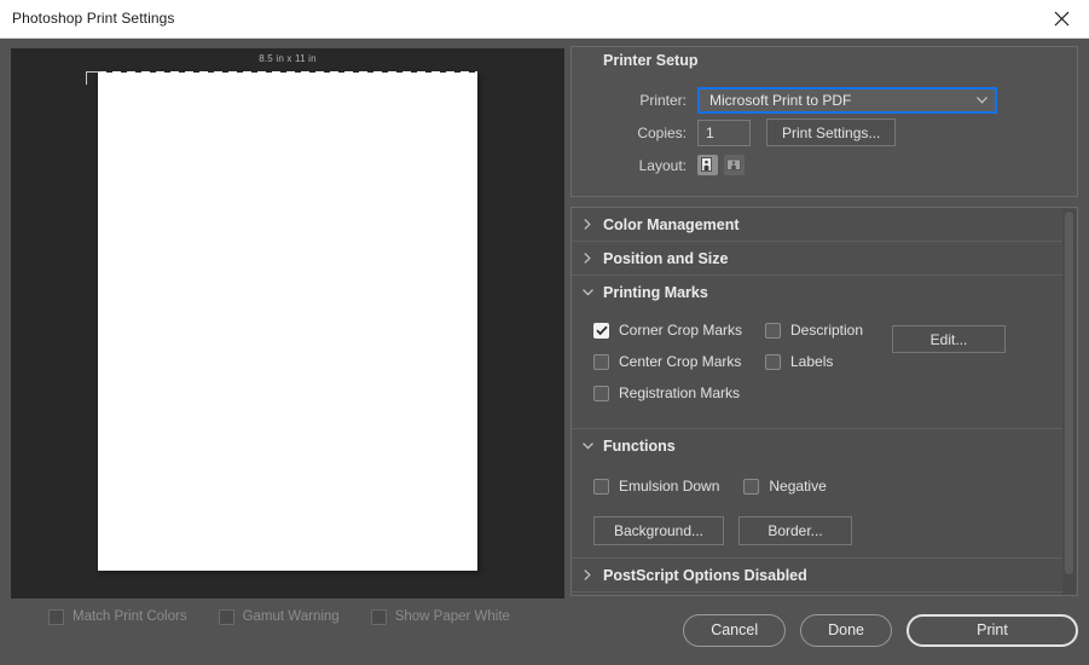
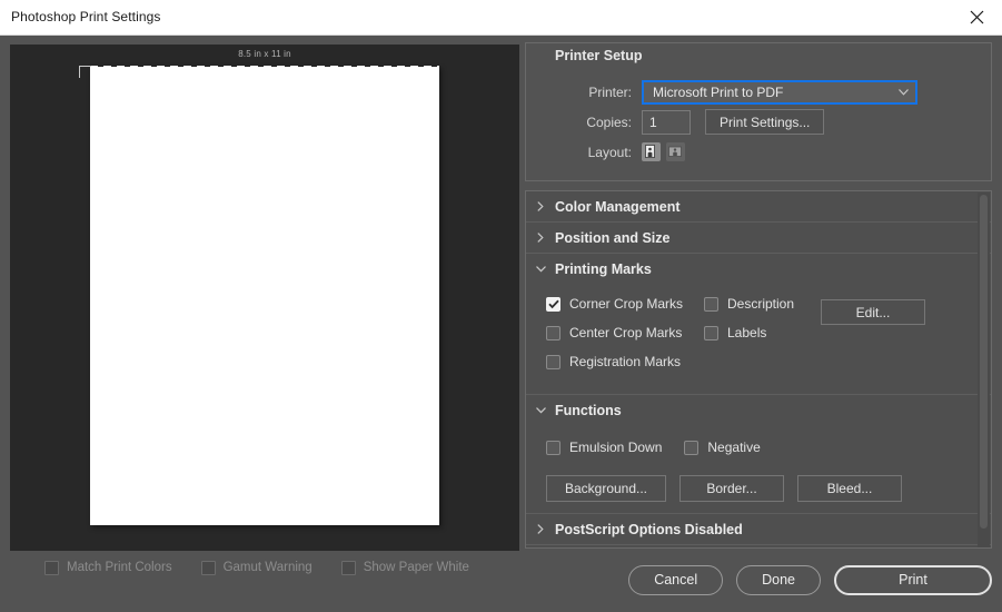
  Photoshop Print Settings
  8.5 in x 11 in
  Match Print Colors
  Gamut Warning
  Show Paper White
  Printer Setup
  Printer:
  Microsoft Print to PDF
  Copies:
  1
  Print Settings...
  Layout:
  Color Management
  Position and Size
  Printing Marks
  Corner Crop Marks
  Center Crop Marks
  Registration Marks
  Description
  Labels
  Edit...
  Functions
  Emulsion Down
  Negative
  Background...
  Border...
+ Bleed...
  PostScript Options Disabled
  Cancel
  Done
  Print
